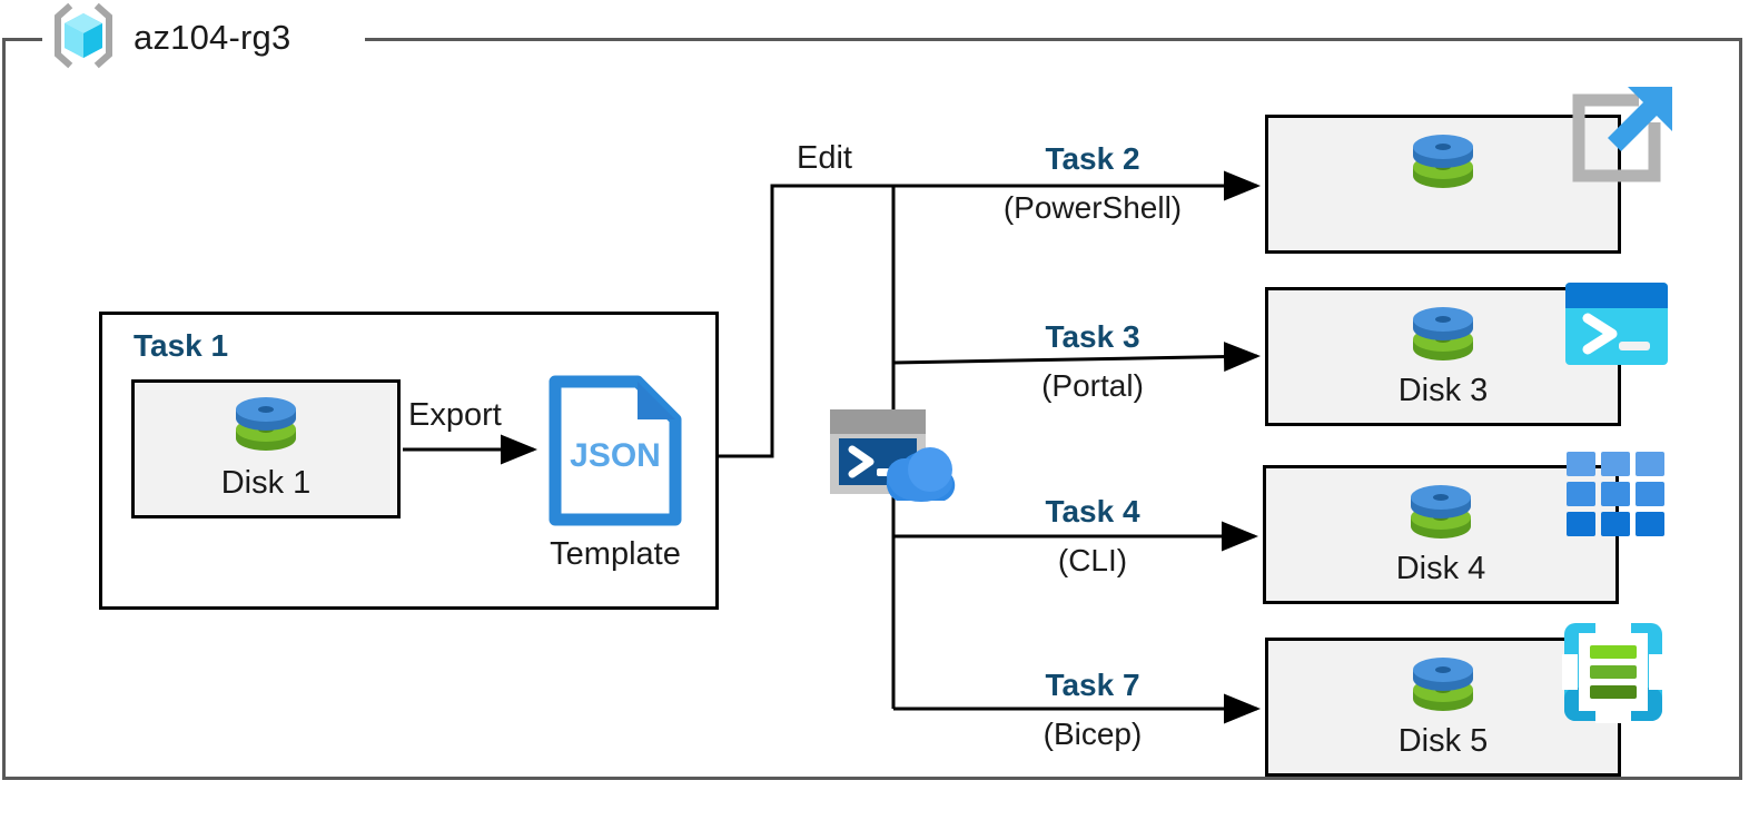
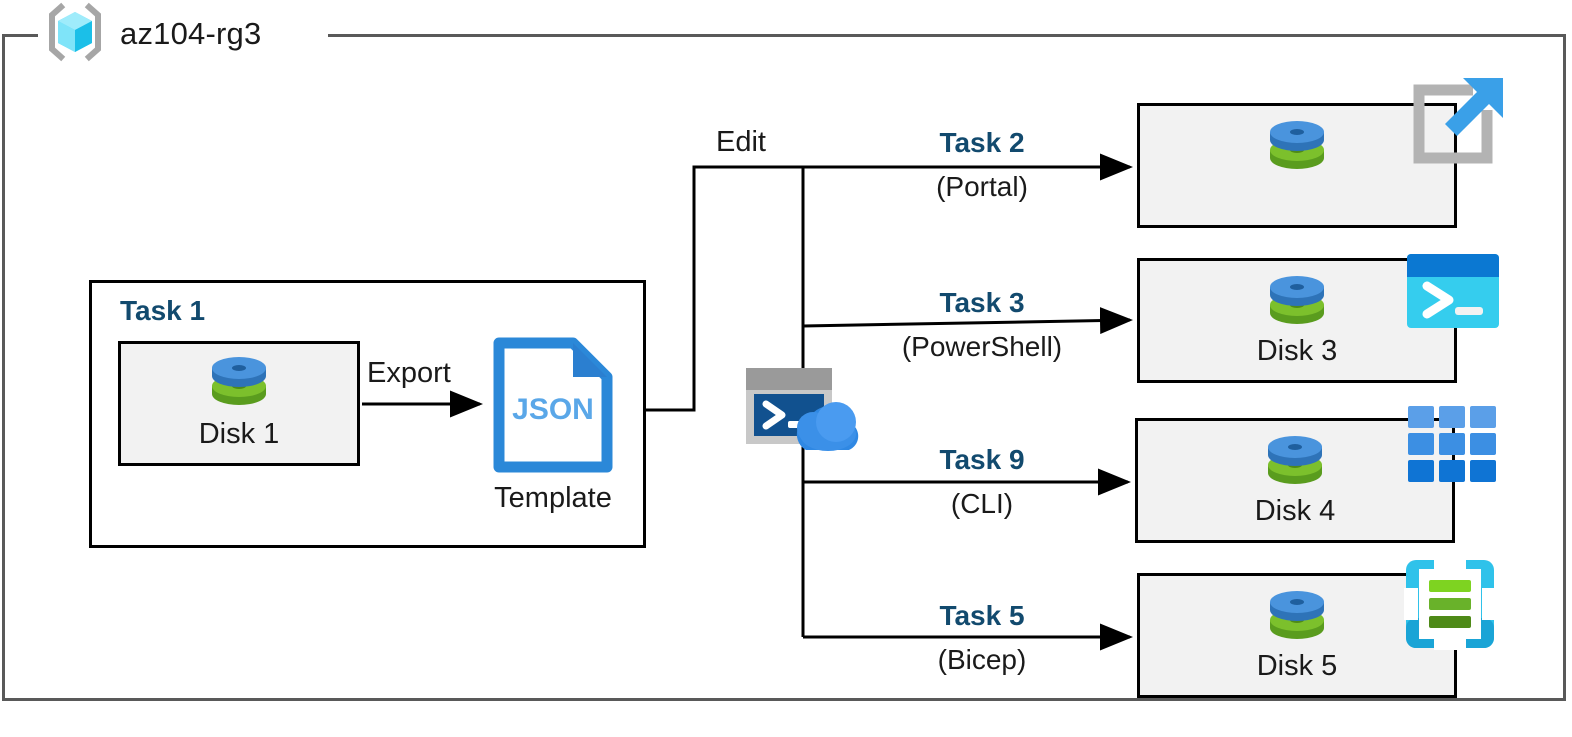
  az104-rg3
  Task 1
  Disk 1
  Export
  JSON
  Template
  Edit
  Task 2
- (PowerShell)
+ (Portal)
  Task 3
- (Portal)
+ (PowerShell)
  Disk 3
- Task 4
+ Task 9
  (CLI)
  Disk 4
- Task 7
+ Task 5
  (Bicep)
  Disk 5
